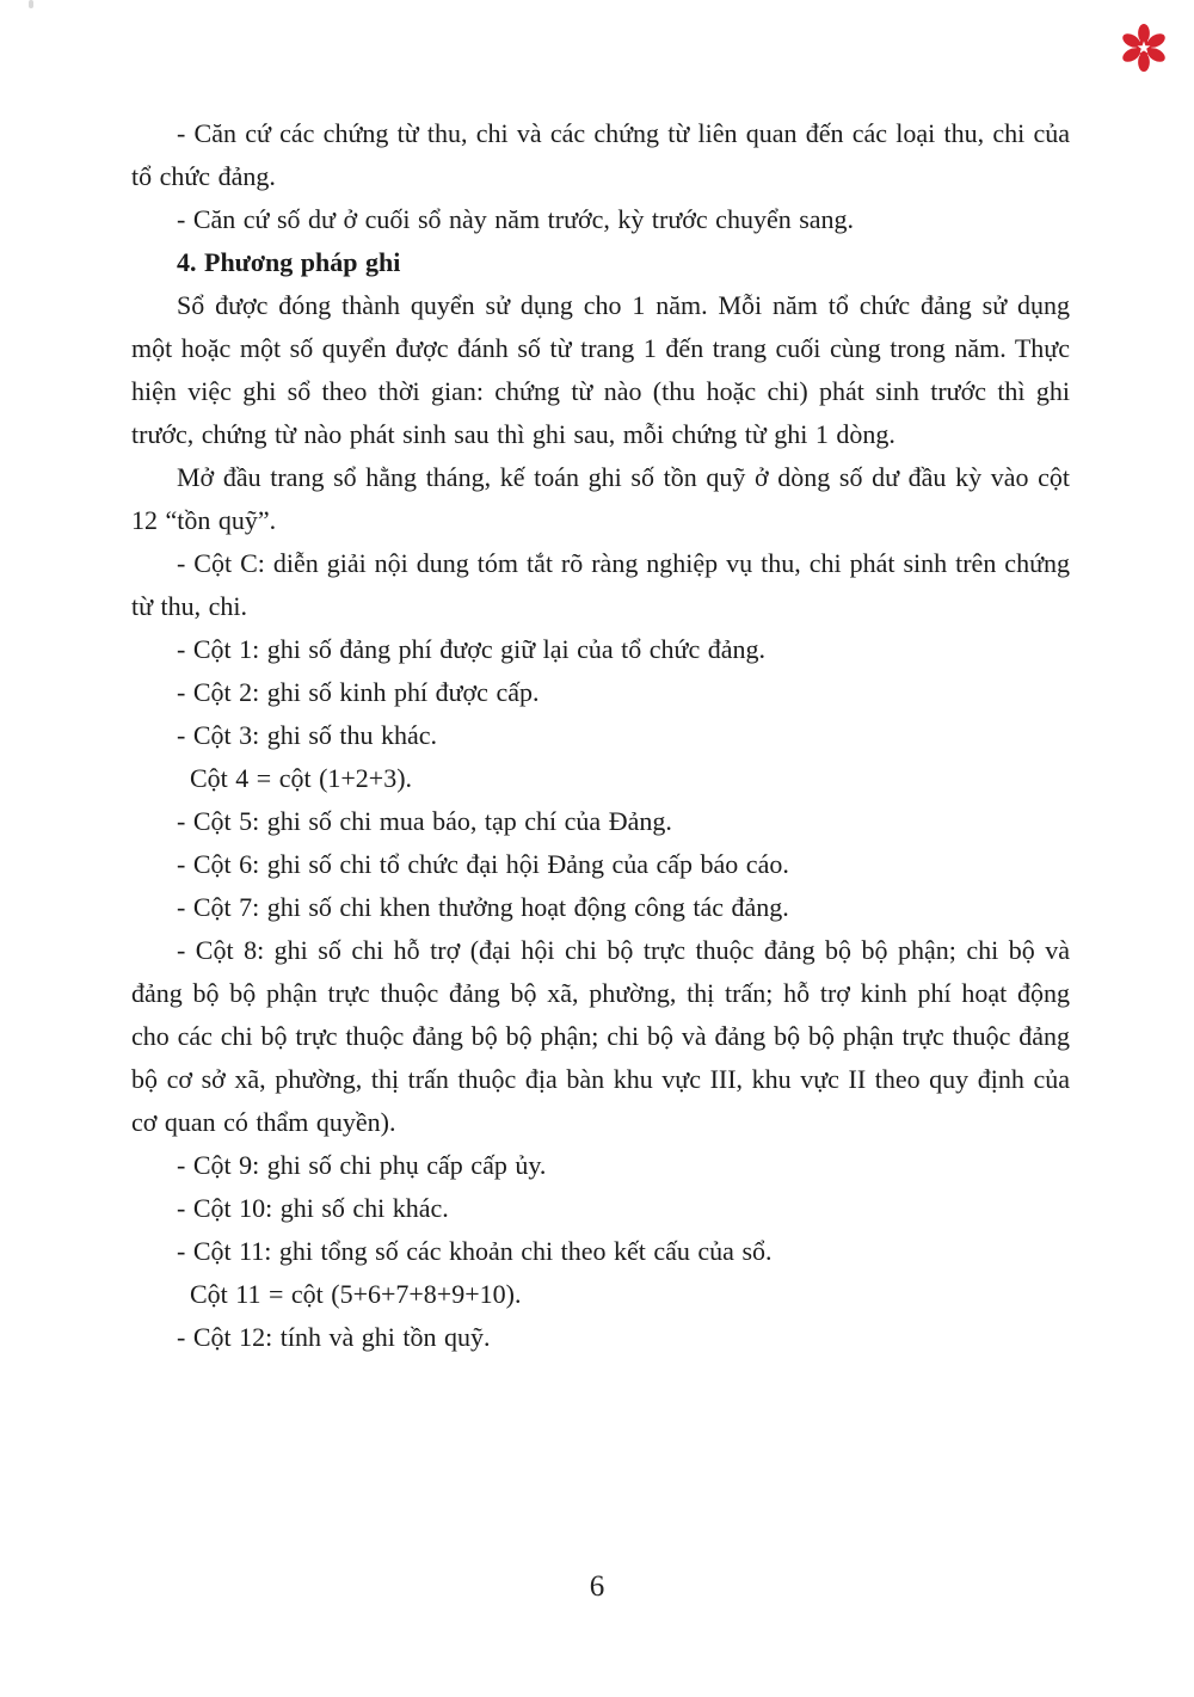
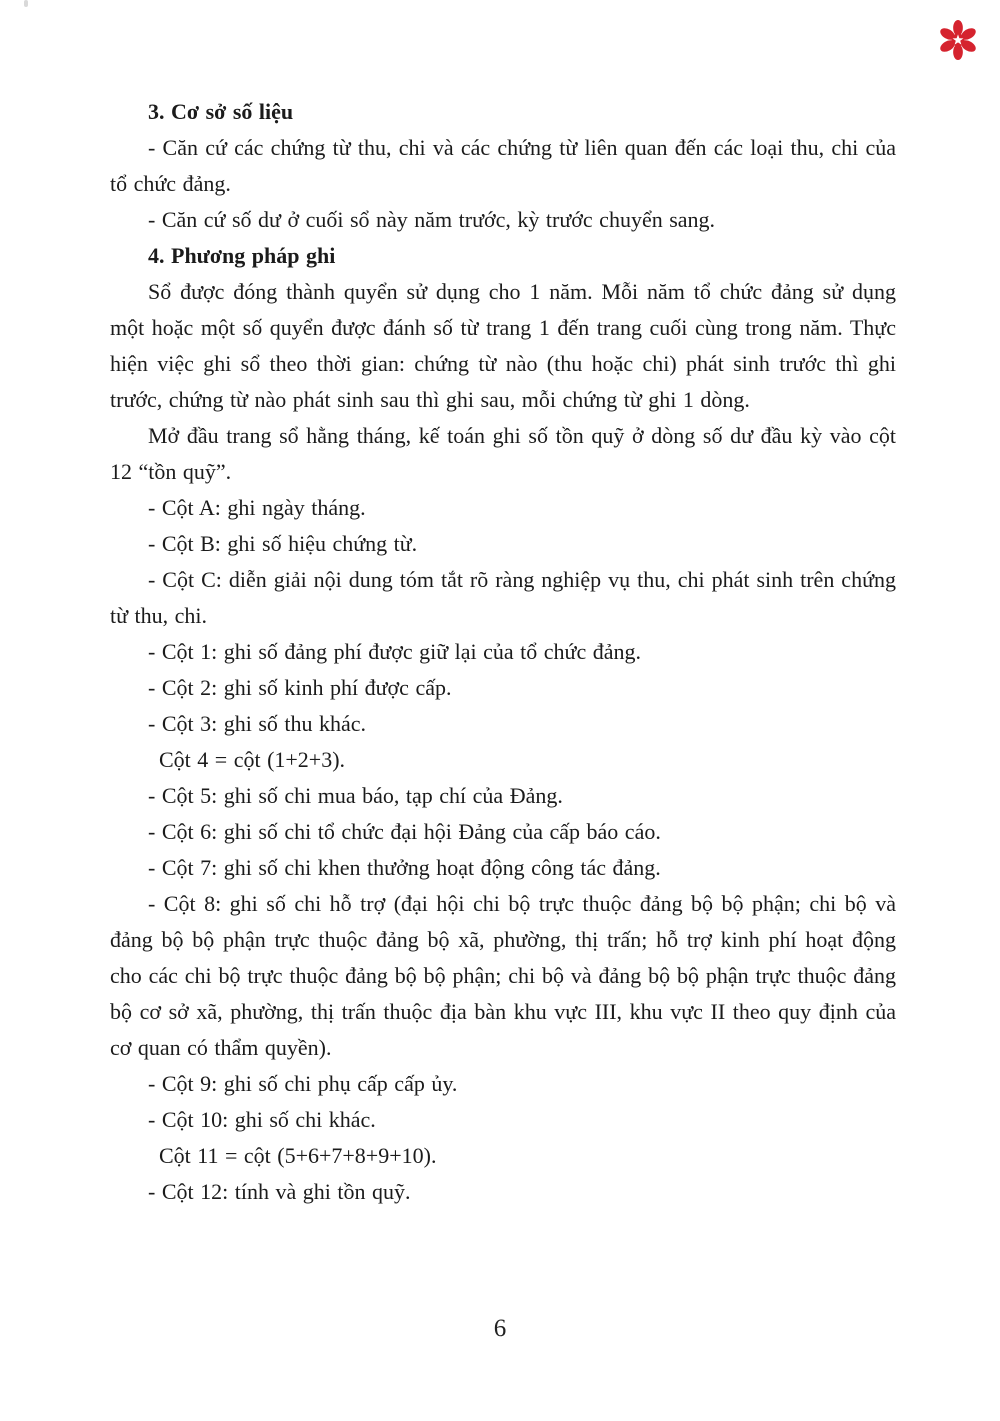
+ 3. Cơ sở số liệu
  - Căn cứ các chứng từ thu, chi và các chứng từ liên quan đến các loại thu, chi của tổ chức đảng.
  - Căn cứ số dư ở cuối sổ này năm trước, kỳ trước chuyển sang.
  4. Phương pháp ghi
  Sổ được đóng thành quyển sử dụng cho 1 năm. Mỗi năm tổ chức đảng sử dụng một hoặc một số quyển được đánh số từ trang 1 đến trang cuối cùng trong năm. Thực hiện việc ghi sổ theo thời gian: chứng từ nào (thu hoặc chi) phát sinh trước thì ghi trước, chứng từ nào phát sinh sau thì ghi sau, mỗi chứng từ ghi 1 dòng.
  Mở đầu trang sổ hằng tháng, kế toán ghi số tồn quỹ ở dòng số dư đầu kỳ vào cột 12 “tồn quỹ”.
+ - Cột A: ghi ngày tháng.
+ - Cột B: ghi số hiệu chứng từ.
  - Cột C: diễn giải nội dung tóm tắt rõ ràng nghiệp vụ thu, chi phát sinh trên chứng từ thu, chi.
  - Cột 1: ghi số đảng phí được giữ lại của tổ chức đảng.
  - Cột 2: ghi số kinh phí được cấp.
  - Cột 3: ghi số thu khác.
  Cột 4 = cột (1+2+3).
  - Cột 5: ghi số chi mua báo, tạp chí của Đảng.
  - Cột 6: ghi số chi tổ chức đại hội Đảng của cấp báo cáo.
  - Cột 7: ghi số chi khen thưởng hoạt động công tác đảng.
  - Cột 8: ghi số chi hỗ trợ (đại hội chi bộ trực thuộc đảng bộ bộ phận; chi bộ và đảng bộ bộ phận trực thuộc đảng bộ xã, phường, thị trấn; hỗ trợ kinh phí hoạt động cho các chi bộ trực thuộc đảng bộ bộ phận; chi bộ và đảng bộ bộ phận trực thuộc đảng bộ cơ sở xã, phường, thị trấn thuộc địa bàn khu vực III, khu vực II theo quy định của cơ quan có thẩm quyền).
  - Cột 9: ghi số chi phụ cấp cấp ủy.
  - Cột 10: ghi số chi khác.
- - Cột 11: ghi tổng số các khoản chi theo kết cấu của sổ.
  Cột 11 = cột (5+6+7+8+9+10).
  - Cột 12: tính và ghi tồn quỹ.
  6
